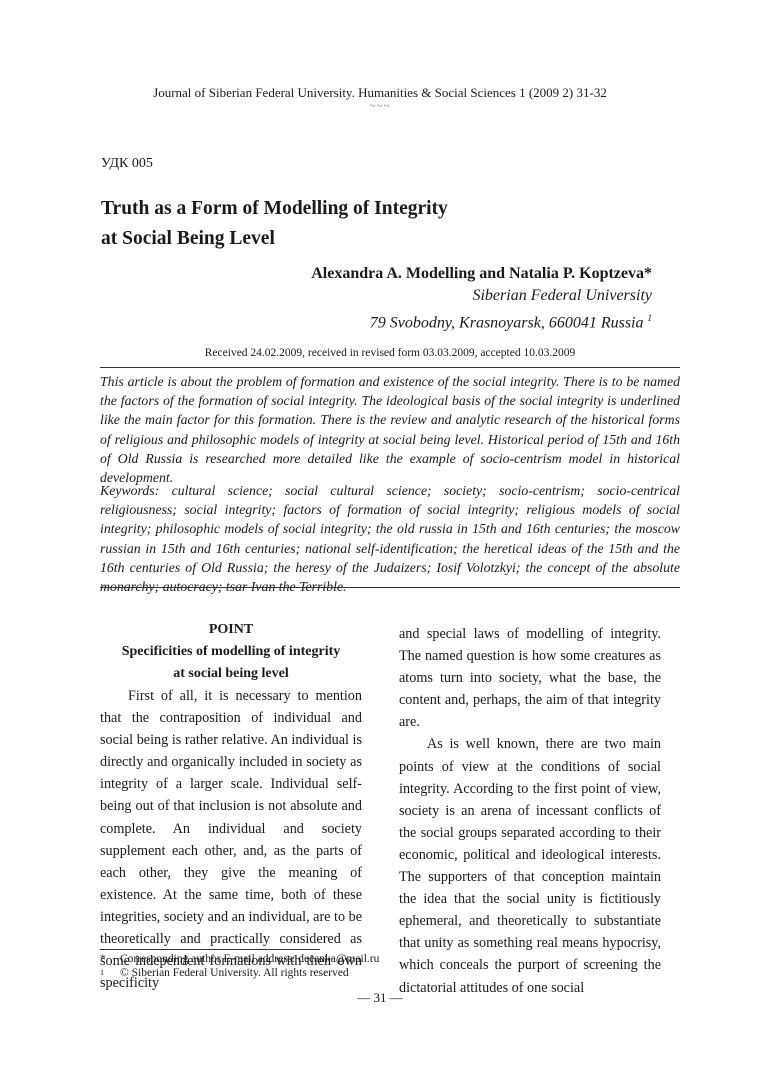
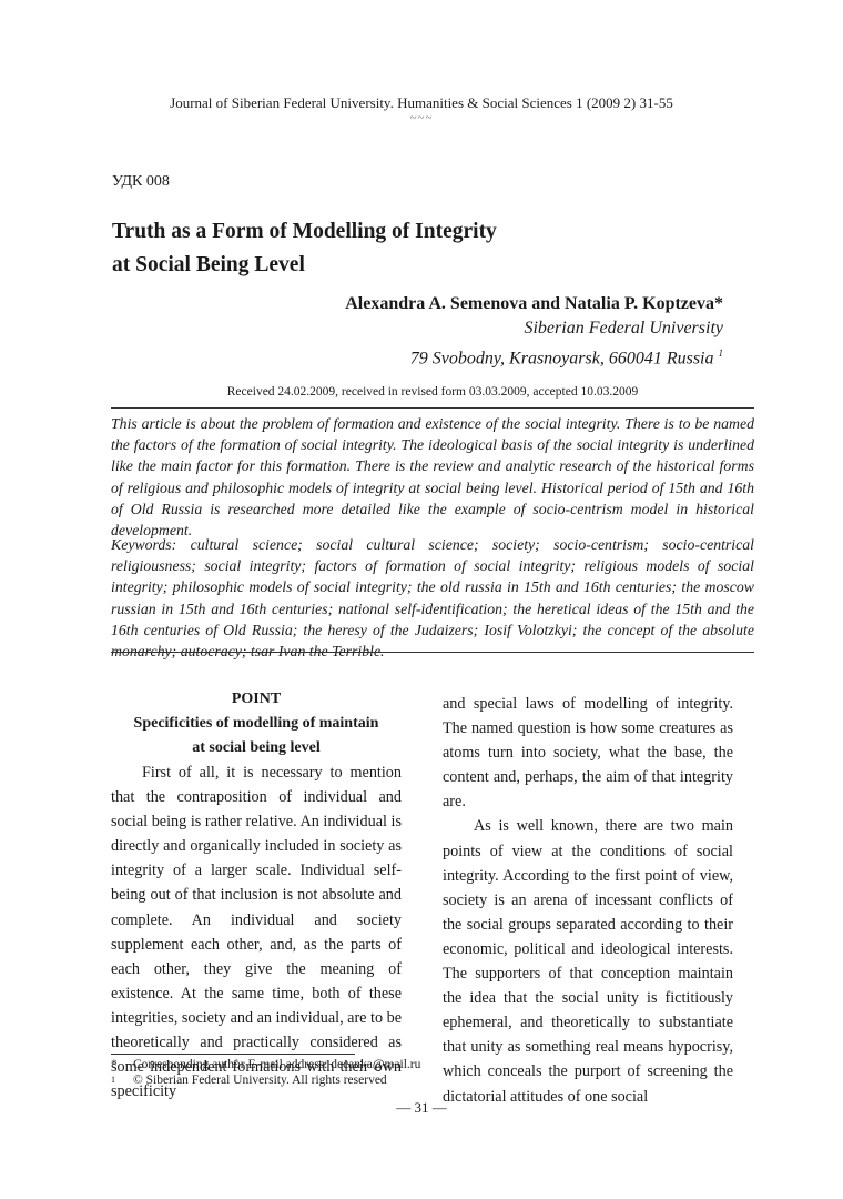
- Journal of Siberian Federal University. Humanities & Social Sciences 1 (2009 2) 31-32
+ Journal of Siberian Federal University. Humanities & Social Sciences 1 (2009 2) 31-55
  ~~~
- УДК 005
+ УДК 008
  Truth as a Form of Modelling of Integrity
  at Social Being Level
- Alexandra A. Modelling and Natalia P. Koptzeva*
+ Alexandra A. Semenova and Natalia P. Koptzeva*
  Siberian Federal University
  79 Svobodny, Krasnoyarsk, 660041 Russia 1
  Received 24.02.2009, received in revised form 03.03.2009, accepted 10.03.2009
  This article is about the problem of formation and existence of the social integrity. There is to be named the factors of the formation of social integrity. The ideological basis of the social integrity is underlined like the main factor for this formation. There is the review and analytic research of the historical forms of religious and philosophic models of integrity at social being level. Historical period of 15th and 16th of Old Russia is researched more detailed like the example of socio-centrism model in historical development.
  Keywords: cultural science; social cultural science; society; socio-centrism; socio-centrical religiousness; social integrity; factors of formation of social integrity; religious models of social integrity; philosophic models of social integrity; the old russia in 15th and 16th centuries; the moscow russian in 15th and 16th centuries; national self-identification; the heretical ideas of the 15th and the 16th centuries of Old Russia; the heresy of the Judaizers; Iosif Volotzkyi; the concept of the absolute monarchy; autocracy; tsar Ivan the Terrible.
  POINT
- Specificities of modelling of integrity
+ Specificities of modelling of maintain
  at social being level
  First of all, it is necessary to mention that the contraposition of individual and social being is rather relative. An individual is directly and organically included in society as integrity of a larger scale. Individual self-being out of that inclusion is not absolute and complete. An individual and society supplement each other, and, as the parts of each other, they give the meaning of existence. At the same time, both of these integrities, society and an individual, are to be theoretically and practically considered as some independent formations with their own specificity
  and special laws of modelling of integrity. The named question is how some creatures as atoms turn into society, what the base, the content and, perhaps, the aim of that integrity are.
  As is well known, there are two main points of view at the conditions of social integrity. According to the first point of view, society is an arena of incessant conflicts of the social groups separated according to their economic, political and ideological interests. The supporters of that conception maintain the idea that the social unity is fictitiously ephemeral, and theoretically to substantiate that unity as something real means hypocrisy, which conceals the purport of screening the dictatorial attitudes of one social
  *
  Corresponding author E-mail address: decanka@mail.ru
  1
  © Siberian Federal University. All rights reserved
  — 31 —
